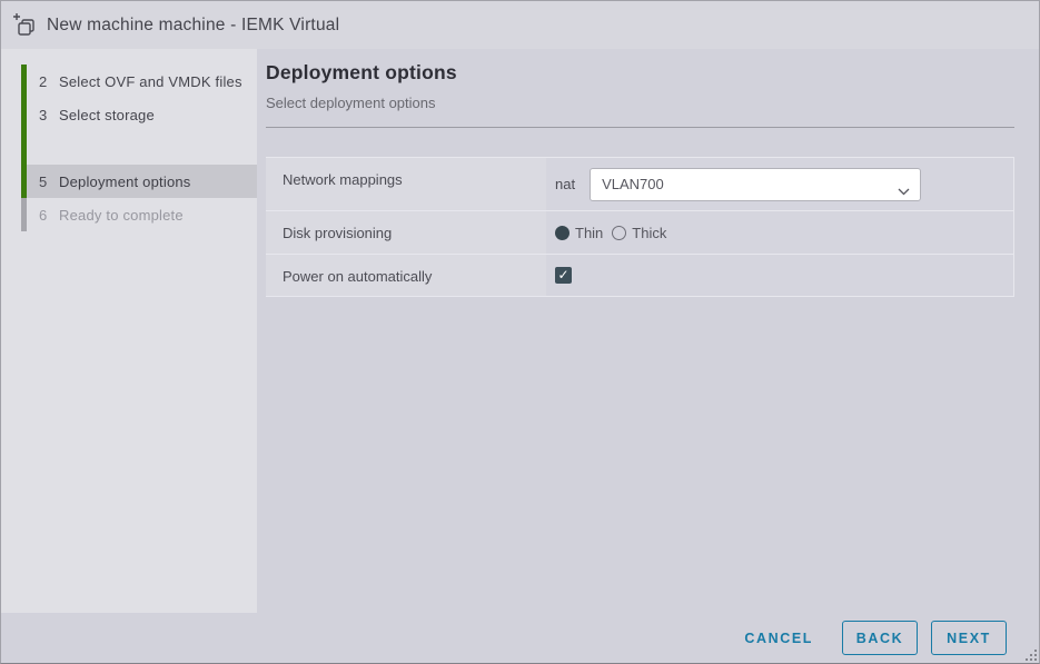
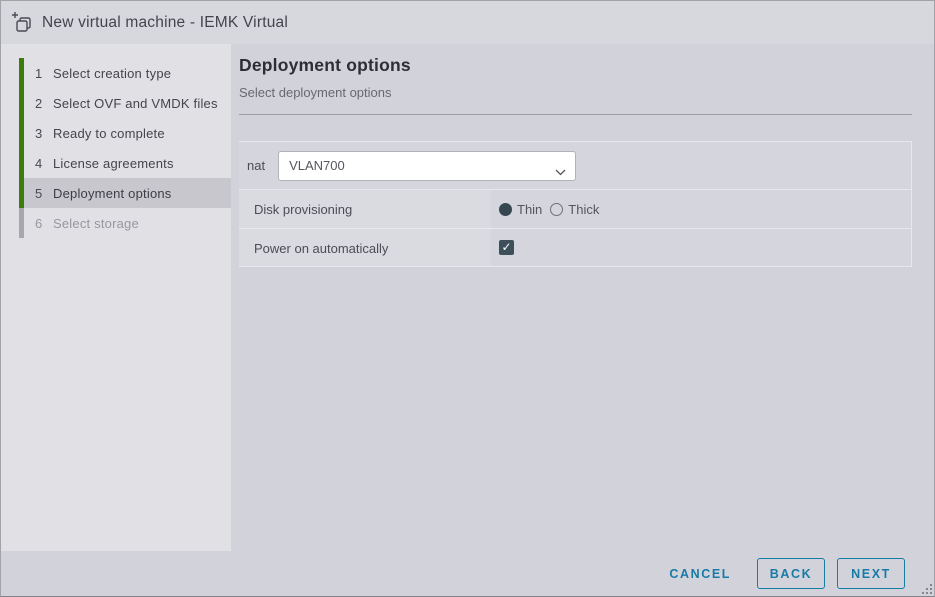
- New machine machine - IEMK Virtual
+ New virtual machine - IEMK Virtual
+ 1
+ Select creation type
  2
  Select OVF and VMDK files
  3
- Select storage
+ Ready to complete
+ 4
+ License agreements
  5
  Deployment options
  6
- Ready to complete
+ Select storage
  Deployment options
  Select deployment options
- Network mappings
  nat
  VLAN700
  Disk provisioning
  Thin
  Thick
  Power on automatically
  ✓
  CANCEL
  BACK
  NEXT
